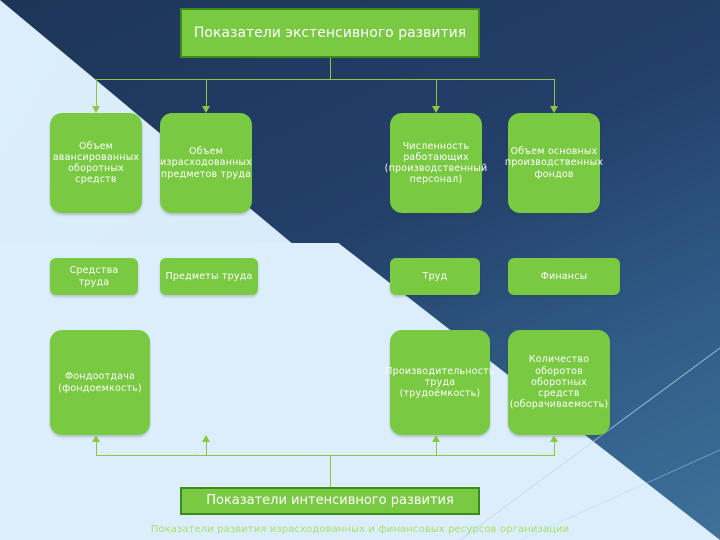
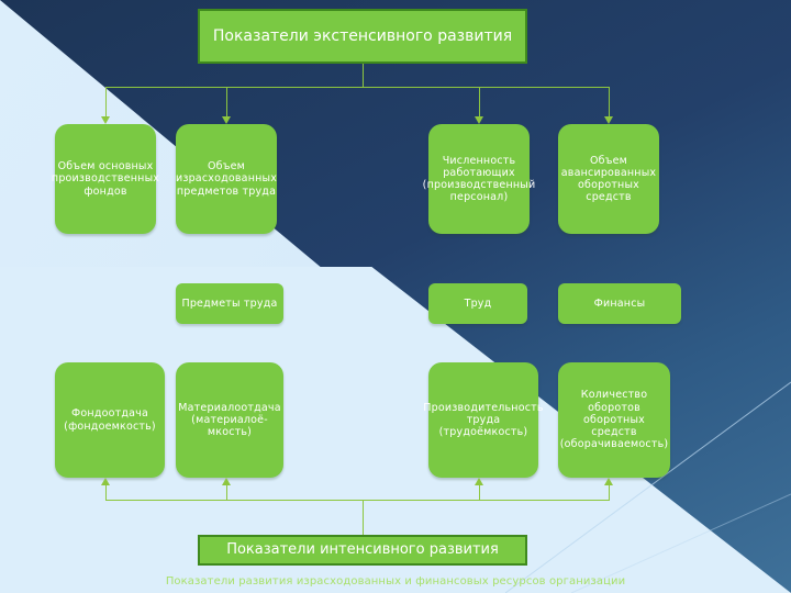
  Показатели экстенсивного развития
- Объем авансированных оборотных средств
+ Объем основных производственных фондов
  Объем израсходованных предметов труда
  Численность работающих (производственный персонал)
- Объем основных производственных фондов
+ Объем авансированных оборотных средств
- Средства труда
  Предметы труда
  Труд
  Финансы
  Фондоотдача (фондоемкость)
+ Материалоотдача (материалоё-мкость)
  Производительность труда (трудоёмкость)
  Количество оборотов оборотных средств (оборачиваемость)
  Показатели интенсивного развития
  Показатели развития израсходованных и финансовых ресурсов организации
